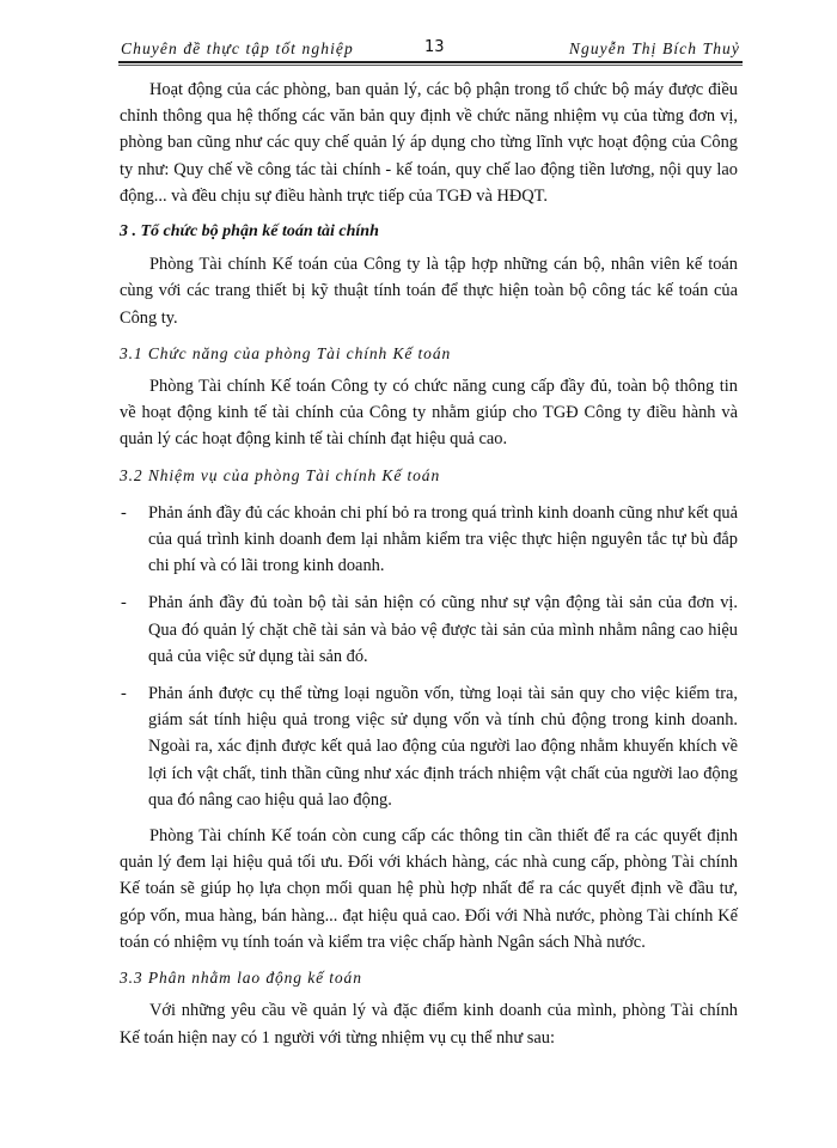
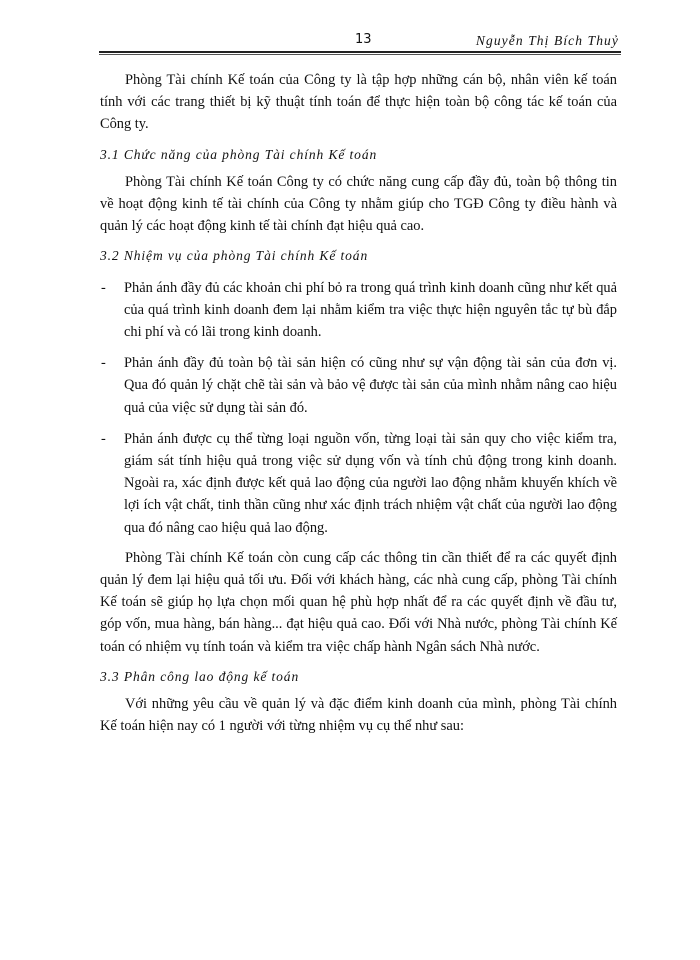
- Chuyên đề thực tập tốt nghiệp
  13
  Nguyễn Thị Bích Thuỷ
- Hoạt động của các phòng, ban quản lý, các bộ phận trong tổ chức bộ máy được điều chỉnh thông qua hệ thống các văn bản quy định về chức năng nhiệm vụ của từng đơn vị, phòng ban cũng như các quy chế quản lý áp dụng cho từng lĩnh vực hoạt động của Công ty như: Quy chế về công tác tài chính - kế toán, quy chế lao động tiền lương, nội quy lao động... và đều chịu sự điều hành trực tiếp của TGĐ và HĐQT.
- 3 . Tổ chức bộ phận kế toán tài chính
- Phòng Tài chính Kế toán của Công ty là tập hợp những cán bộ, nhân viên kế toán cùng với các trang thiết bị kỹ thuật tính toán để thực hiện toàn bộ công tác kế toán của Công ty.
+ Phòng Tài chính Kế toán của Công ty là tập hợp những cán bộ, nhân viên kế toán tính với các trang thiết bị kỹ thuật tính toán để thực hiện toàn bộ công tác kế toán của Công ty.
  3.1 Chức năng của phòng Tài chính Kế toán
  Phòng Tài chính Kế toán Công ty có chức năng cung cấp đầy đủ, toàn bộ thông tin về hoạt động kinh tế tài chính của Công ty nhằm giúp cho TGĐ Công ty điều hành và quản lý các hoạt động kinh tế tài chính đạt hiệu quả cao.
  3.2 Nhiệm vụ của phòng Tài chính Kế toán
  -
  Phản ánh đầy đủ các khoản chi phí bỏ ra trong quá trình kinh doanh cũng như kết quả của quá trình kinh doanh đem lại nhằm kiểm tra việc thực hiện nguyên tắc tự bù đắp chi phí và có lãi trong kinh doanh.
  -
  Phản ánh đầy đủ toàn bộ tài sản hiện có cũng như sự vận động tài sản của đơn vị. Qua đó quản lý chặt chẽ tài sản và bảo vệ được tài sản của mình nhằm nâng cao hiệu quả của việc sử dụng tài sản đó.
  -
  Phản ánh được cụ thể từng loại nguồn vốn, từng loại tài sản quy cho việc kiểm tra, giám sát tính hiệu quả trong việc sử dụng vốn và tính chủ động trong kinh doanh. Ngoài ra, xác định được kết quả lao động của người lao động nhằm khuyến khích về lợi ích vật chất, tinh thần cũng như xác định trách nhiệm vật chất của người lao động qua đó nâng cao hiệu quả lao động.
  Phòng Tài chính Kế toán còn cung cấp các thông tin cần thiết để ra các quyết định quản lý đem lại hiệu quả tối ưu. Đối với khách hàng, các nhà cung cấp, phòng Tài chính Kế toán sẽ giúp họ lựa chọn mối quan hệ phù hợp nhất để ra các quyết định về đầu tư, góp vốn, mua hàng, bán hàng... đạt hiệu quả cao. Đối với Nhà nước, phòng Tài chính Kế toán có nhiệm vụ tính toán và kiểm tra việc chấp hành Ngân sách Nhà nước.
- 3.3 Phân nhằm lao động kế toán
+ 3.3 Phân công lao động kế toán
  Với những yêu cầu về quản lý và đặc điểm kinh doanh của mình, phòng Tài chính Kế toán hiện nay có 1 người với từng nhiệm vụ cụ thể như sau:
